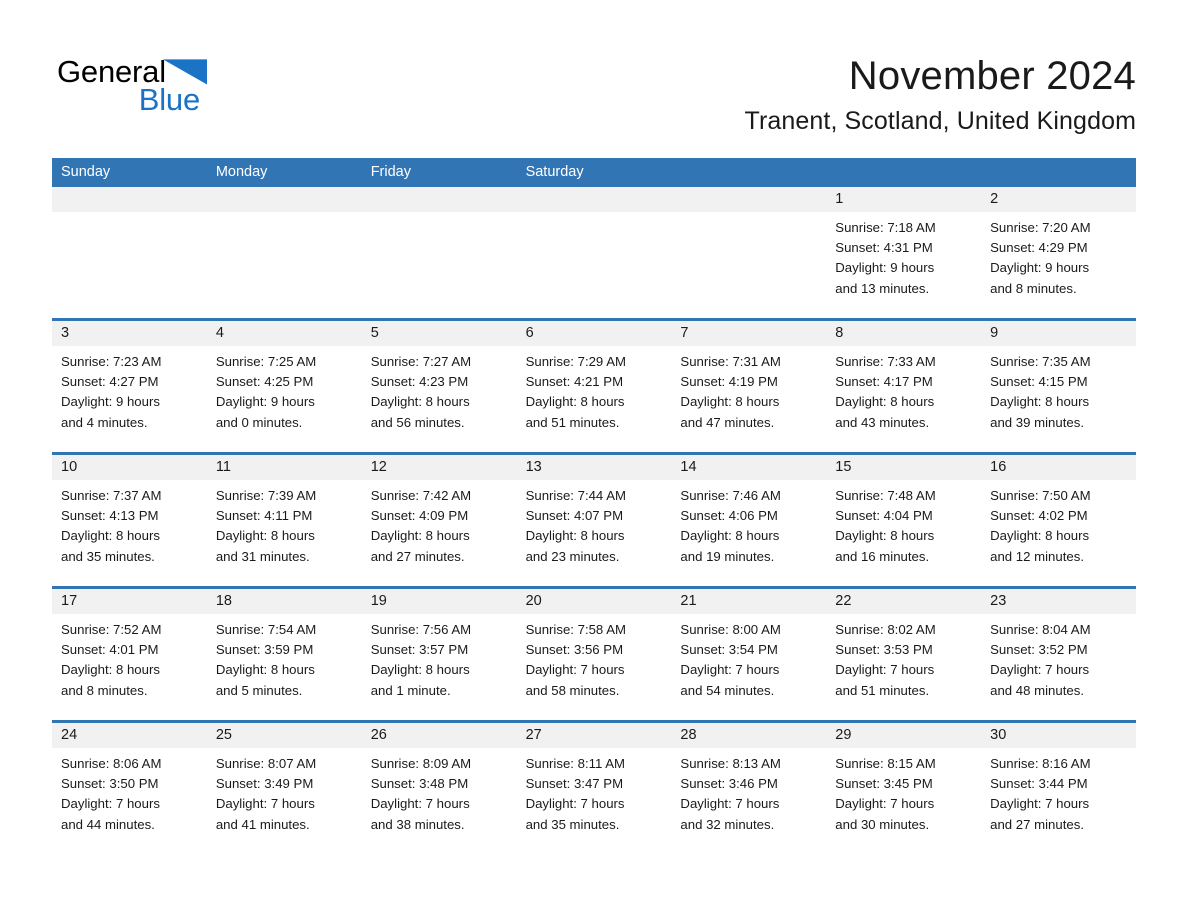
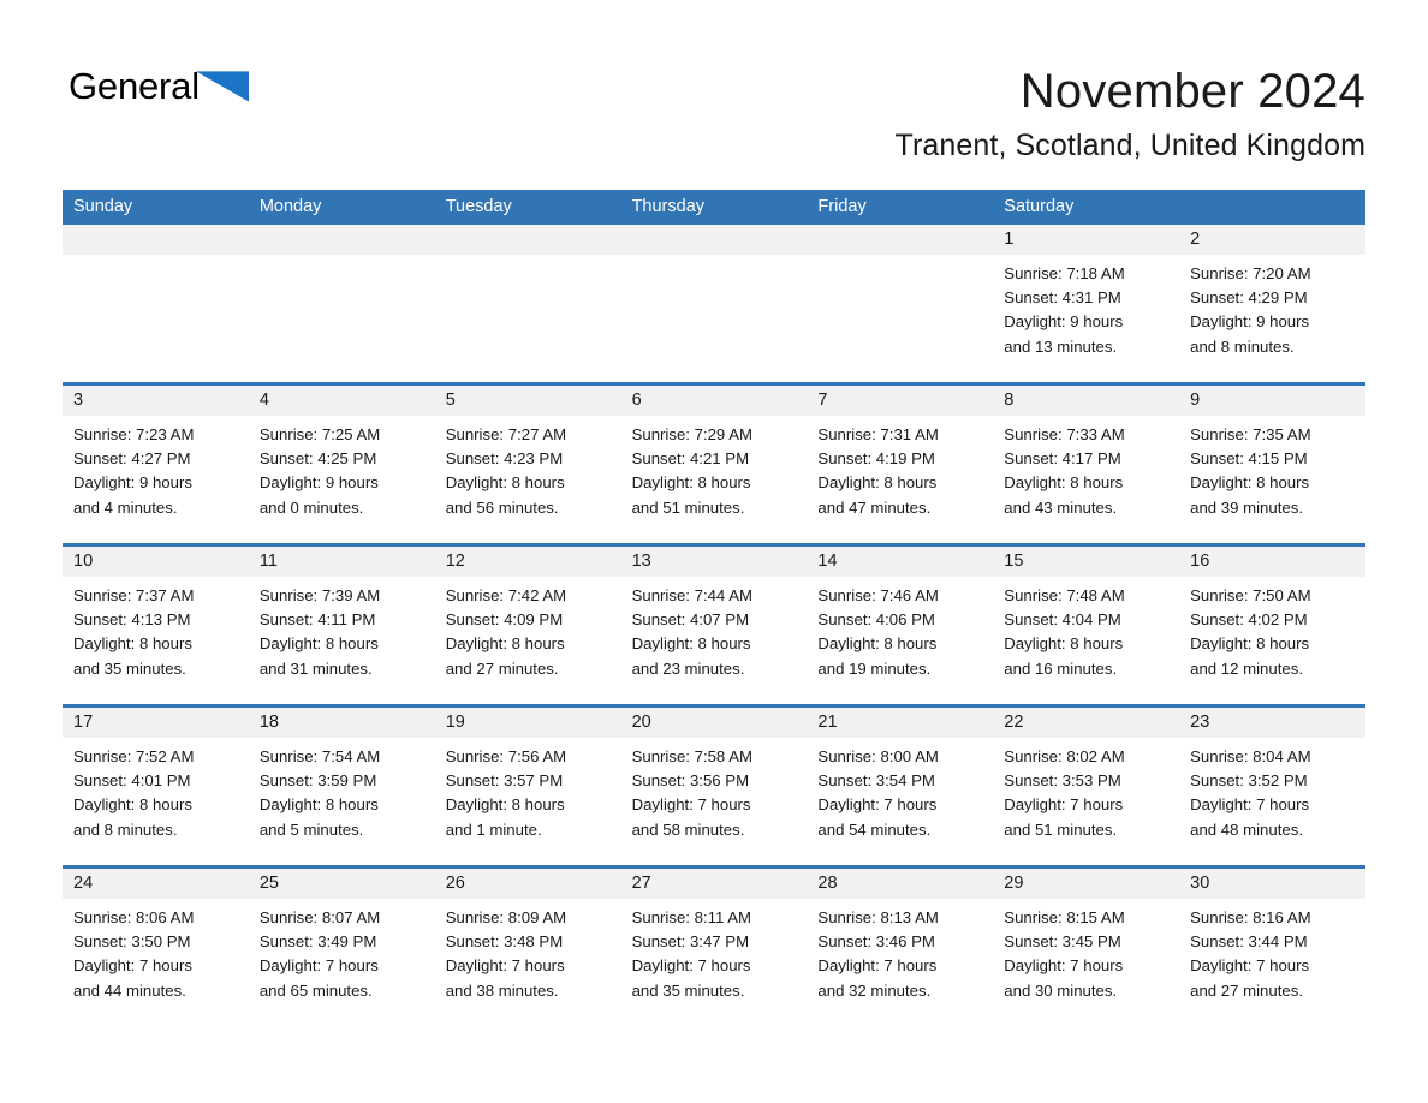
  General
- Blue
  November 2024
  Tranent, Scotland, United Kingdom
  Sunday
  Monday
+ Tuesday
+ Thursday
  Friday
  Saturday
  1
  Sunrise: 7:18 AM
  Sunset: 4:31 PM
  Daylight: 9 hours
  and 13 minutes.
  2
  Sunrise: 7:20 AM
  Sunset: 4:29 PM
  Daylight: 9 hours
  and 8 minutes.
  3
  Sunrise: 7:23 AM
  Sunset: 4:27 PM
  Daylight: 9 hours
  and 4 minutes.
  4
  Sunrise: 7:25 AM
  Sunset: 4:25 PM
  Daylight: 9 hours
  and 0 minutes.
  5
  Sunrise: 7:27 AM
  Sunset: 4:23 PM
  Daylight: 8 hours
  and 56 minutes.
  6
  Sunrise: 7:29 AM
  Sunset: 4:21 PM
  Daylight: 8 hours
  and 51 minutes.
  7
  Sunrise: 7:31 AM
  Sunset: 4:19 PM
  Daylight: 8 hours
  and 47 minutes.
  8
  Sunrise: 7:33 AM
  Sunset: 4:17 PM
  Daylight: 8 hours
  and 43 minutes.
  9
  Sunrise: 7:35 AM
  Sunset: 4:15 PM
  Daylight: 8 hours
  and 39 minutes.
  10
  Sunrise: 7:37 AM
  Sunset: 4:13 PM
  Daylight: 8 hours
  and 35 minutes.
  11
  Sunrise: 7:39 AM
  Sunset: 4:11 PM
  Daylight: 8 hours
  and 31 minutes.
  12
  Sunrise: 7:42 AM
  Sunset: 4:09 PM
  Daylight: 8 hours
  and 27 minutes.
  13
  Sunrise: 7:44 AM
  Sunset: 4:07 PM
  Daylight: 8 hours
  and 23 minutes.
  14
  Sunrise: 7:46 AM
  Sunset: 4:06 PM
  Daylight: 8 hours
  and 19 minutes.
  15
  Sunrise: 7:48 AM
  Sunset: 4:04 PM
  Daylight: 8 hours
  and 16 minutes.
  16
  Sunrise: 7:50 AM
  Sunset: 4:02 PM
  Daylight: 8 hours
  and 12 minutes.
  17
  Sunrise: 7:52 AM
  Sunset: 4:01 PM
  Daylight: 8 hours
  and 8 minutes.
  18
  Sunrise: 7:54 AM
  Sunset: 3:59 PM
  Daylight: 8 hours
  and 5 minutes.
  19
  Sunrise: 7:56 AM
  Sunset: 3:57 PM
  Daylight: 8 hours
  and 1 minute.
  20
  Sunrise: 7:58 AM
  Sunset: 3:56 PM
  Daylight: 7 hours
  and 58 minutes.
  21
  Sunrise: 8:00 AM
  Sunset: 3:54 PM
  Daylight: 7 hours
  and 54 minutes.
  22
  Sunrise: 8:02 AM
  Sunset: 3:53 PM
  Daylight: 7 hours
  and 51 minutes.
  23
  Sunrise: 8:04 AM
  Sunset: 3:52 PM
  Daylight: 7 hours
  and 48 minutes.
  24
  Sunrise: 8:06 AM
  Sunset: 3:50 PM
  Daylight: 7 hours
  and 44 minutes.
  25
  Sunrise: 8:07 AM
  Sunset: 3:49 PM
  Daylight: 7 hours
- and 41 minutes.
+ and 65 minutes.
  26
  Sunrise: 8:09 AM
  Sunset: 3:48 PM
  Daylight: 7 hours
  and 38 minutes.
  27
  Sunrise: 8:11 AM
  Sunset: 3:47 PM
  Daylight: 7 hours
  and 35 minutes.
  28
  Sunrise: 8:13 AM
  Sunset: 3:46 PM
  Daylight: 7 hours
  and 32 minutes.
  29
  Sunrise: 8:15 AM
  Sunset: 3:45 PM
  Daylight: 7 hours
  and 30 minutes.
  30
  Sunrise: 8:16 AM
  Sunset: 3:44 PM
  Daylight: 7 hours
  and 27 minutes.
